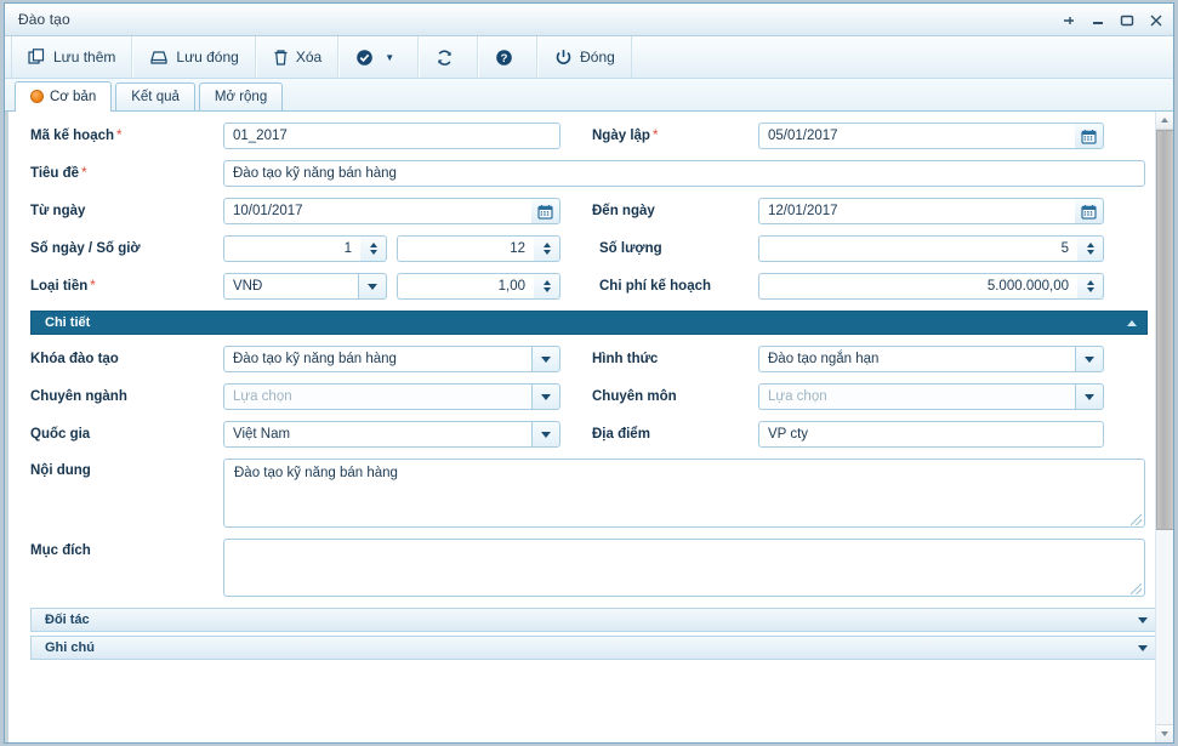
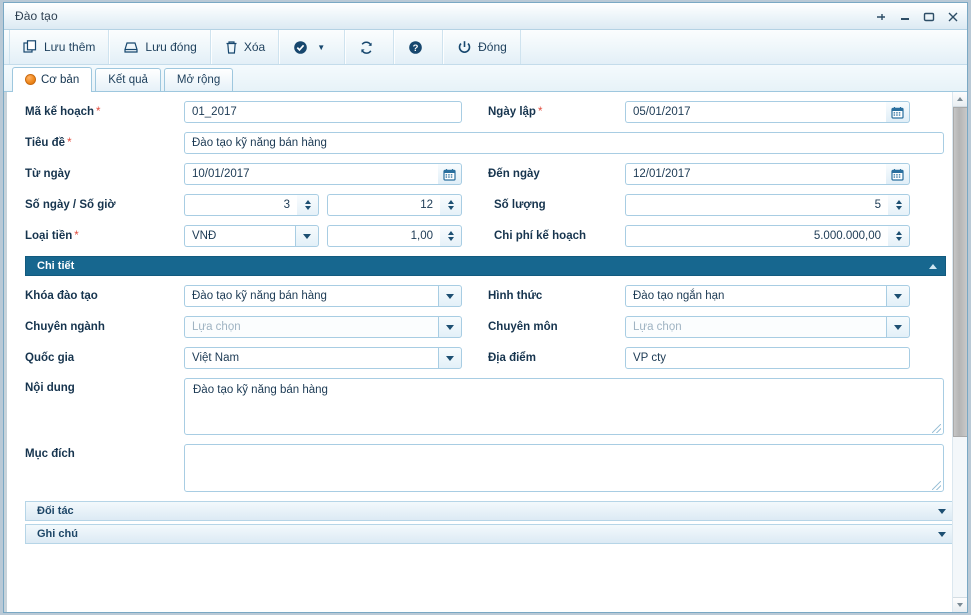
  Đào tạo
  Lưu thêm
  Lưu đóng
  Xóa
  ▼
  ?
  Đóng
  Cơ bản
  Kết quả
  Mở rộng
  Mã kế hoạch *
  01_2017
  Ngày lập *
  05/01/2017
  Tiêu đề *
  Đào tạo kỹ năng bán hàng
  Từ ngày
  10/01/2017
  Đến ngày
  12/01/2017
  Số ngày / Số giờ
- 1
+ 3
  12
  Số lượng
  5
  Loại tiền *
  VNĐ
  1,00
  Chi phí kế hoạch
  5.000.000,00
  Chi tiết
  Khóa đào tạo
  Đào tạo kỹ năng bán hàng
  Hình thức
  Đào tạo ngắn hạn
  Chuyên ngành
  Lựa chọn
  Chuyên môn
  Lựa chọn
  Quốc gia
  Việt Nam
  Địa điểm
  VP cty
  Nội dung
  Đào tạo kỹ năng bán hàng
  Mục đích
  Đối tác
  Ghi chú
